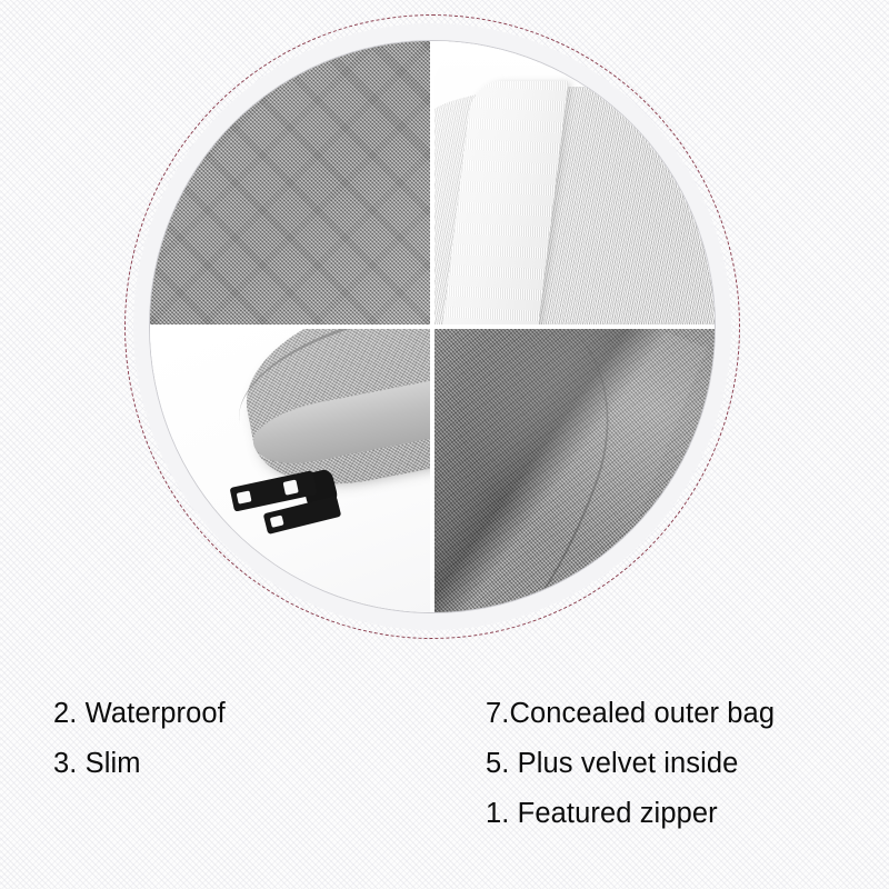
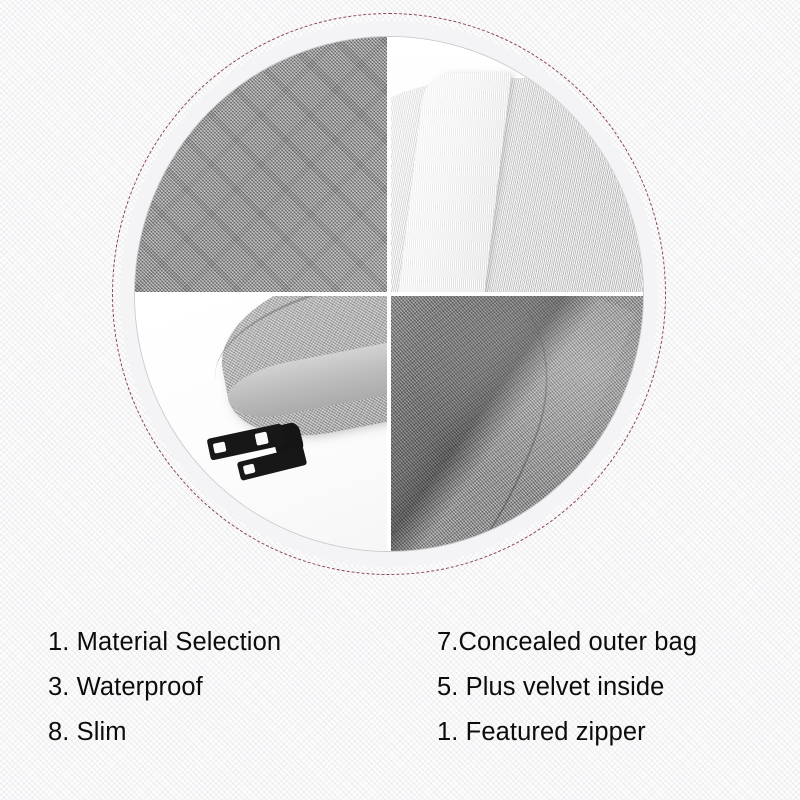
+ 1. Material Selection
- 2. Waterproof
+ 3. Waterproof
- 3. Slim
+ 8. Slim
  7.Concealed outer bag
  5. Plus velvet inside
  1. Featured zipper
